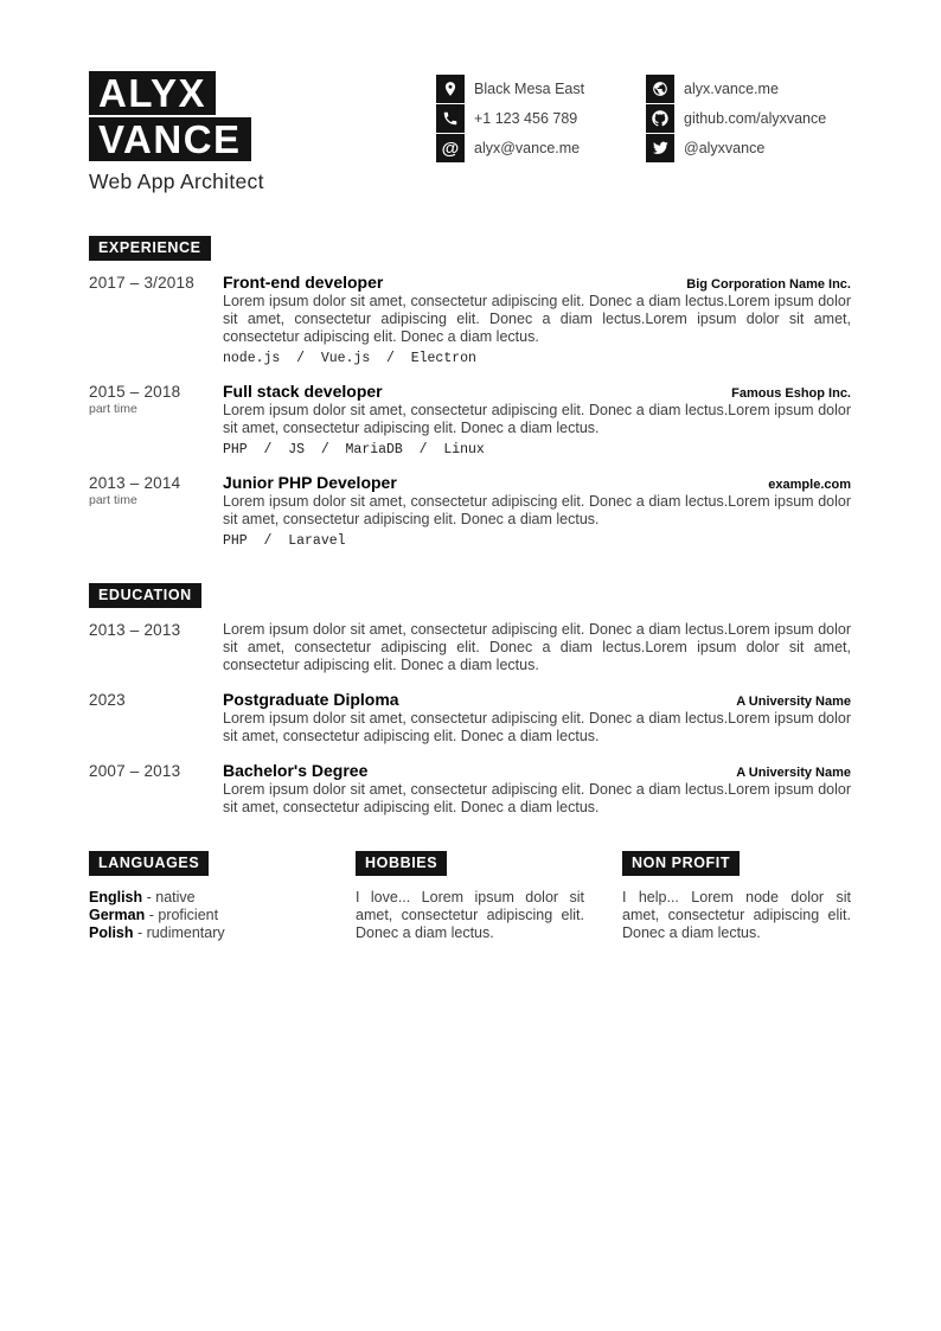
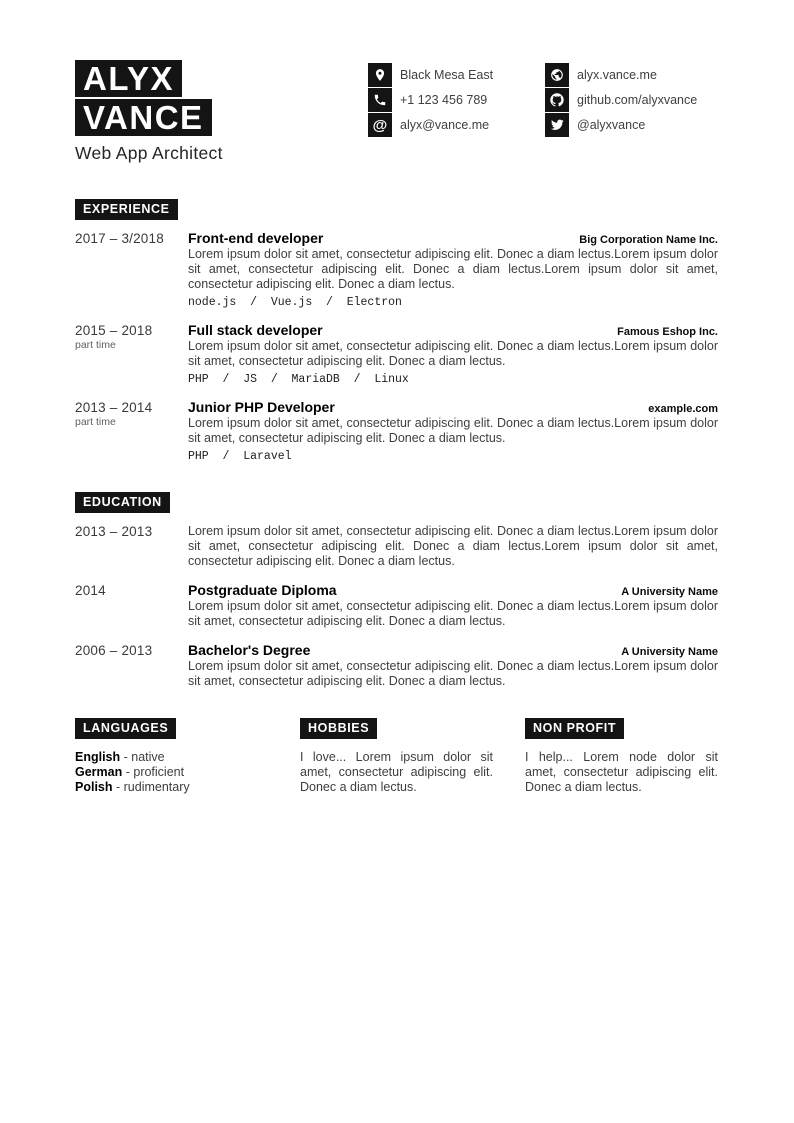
  ALYX
  VANCE
  Web App Architect
  Black Mesa East
  +1 123 456 789
  @
  alyx@vance.me
  alyx.vance.me
  github.com/alyxvance
  @alyxvance
  EXPERIENCE
  2017 – 3/2018
  Front-end developer
  Big Corporation Name Inc.
  Lorem ipsum dolor sit amet, consectetur adipiscing elit. Donec a diam lectus.Lorem ipsum dolor sit amet, consectetur adipiscing elit. Donec a diam lectus.Lorem ipsum dolor sit amet, consectetur adipiscing elit. Donec a diam lectus.
  node.js / Vue.js / Electron
  2015 – 2018
  part time
  Full stack developer
  Famous Eshop Inc.
  Lorem ipsum dolor sit amet, consectetur adipiscing elit. Donec a diam lectus.Lorem ipsum dolor sit amet, consectetur adipiscing elit. Donec a diam lectus.
  PHP / JS / MariaDB / Linux
  2013 – 2014
  part time
  Junior PHP Developer
  example.com
  Lorem ipsum dolor sit amet, consectetur adipiscing elit. Donec a diam lectus.Lorem ipsum dolor sit amet, consectetur adipiscing elit. Donec a diam lectus.
  PHP / Laravel
  EDUCATION
  2013 – 2013
  Lorem ipsum dolor sit amet, consectetur adipiscing elit. Donec a diam lectus.Lorem ipsum dolor sit amet, consectetur adipiscing elit. Donec a diam lectus.Lorem ipsum dolor sit amet, consectetur adipiscing elit. Donec a diam lectus.
- 2023
+ 2014
  Postgraduate Diploma
  A University Name
  Lorem ipsum dolor sit amet, consectetur adipiscing elit. Donec a diam lectus.Lorem ipsum dolor sit amet, consectetur adipiscing elit. Donec a diam lectus.
- 2007 – 2013
+ 2006 – 2013
  Bachelor's Degree
  A University Name
  Lorem ipsum dolor sit amet, consectetur adipiscing elit. Donec a diam lectus.Lorem ipsum dolor sit amet, consectetur adipiscing elit. Donec a diam lectus.
  LANGUAGES
  English - native
  German - proficient
  Polish - rudimentary
  HOBBIES
  I love... Lorem ipsum dolor sit amet, consectetur adipiscing elit. Donec a diam lectus.
  NON PROFIT
  I help... Lorem node dolor sit amet, consectetur adipiscing elit. Donec a diam lectus.
